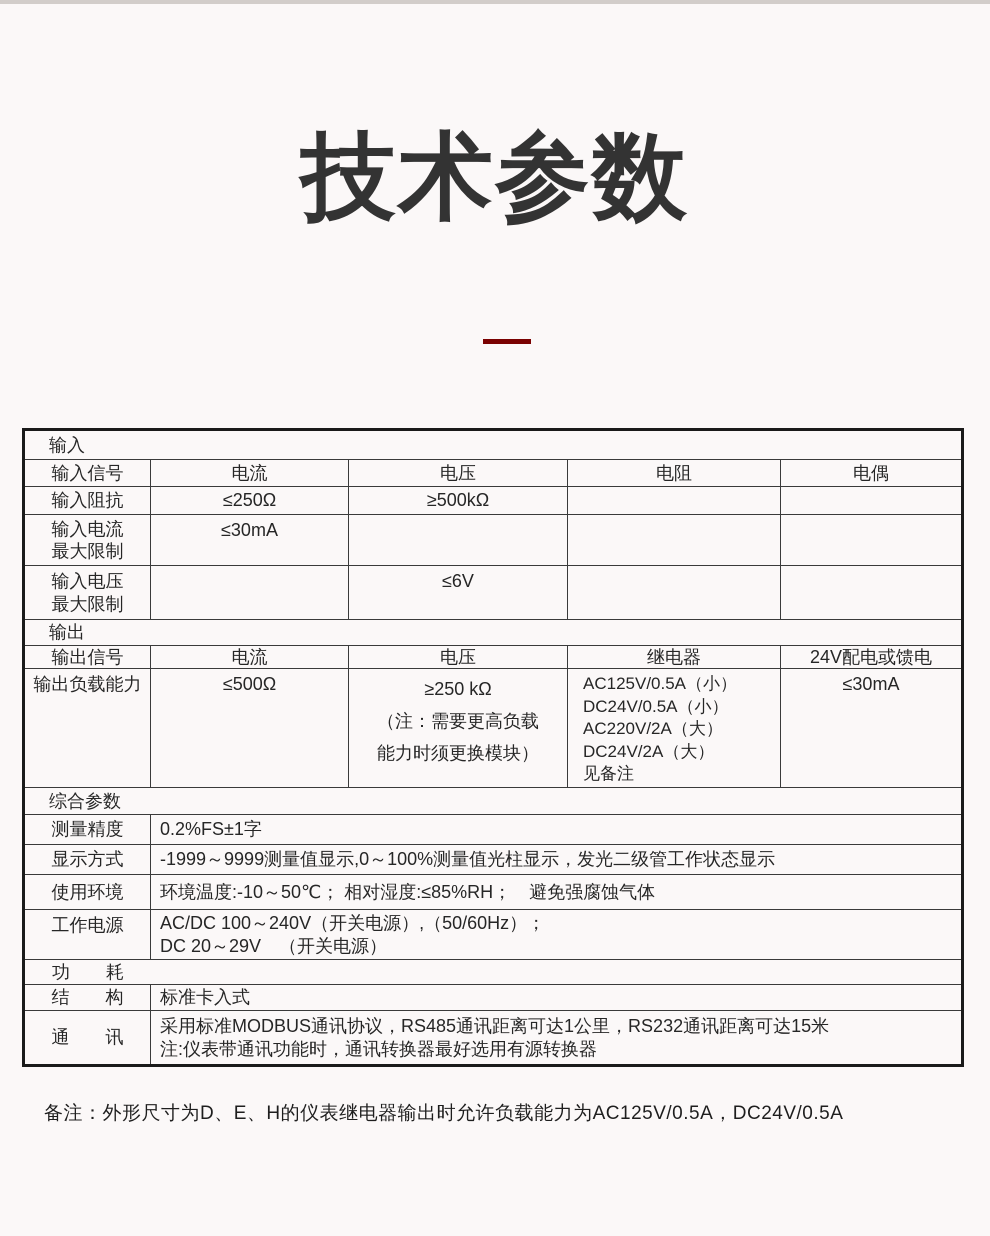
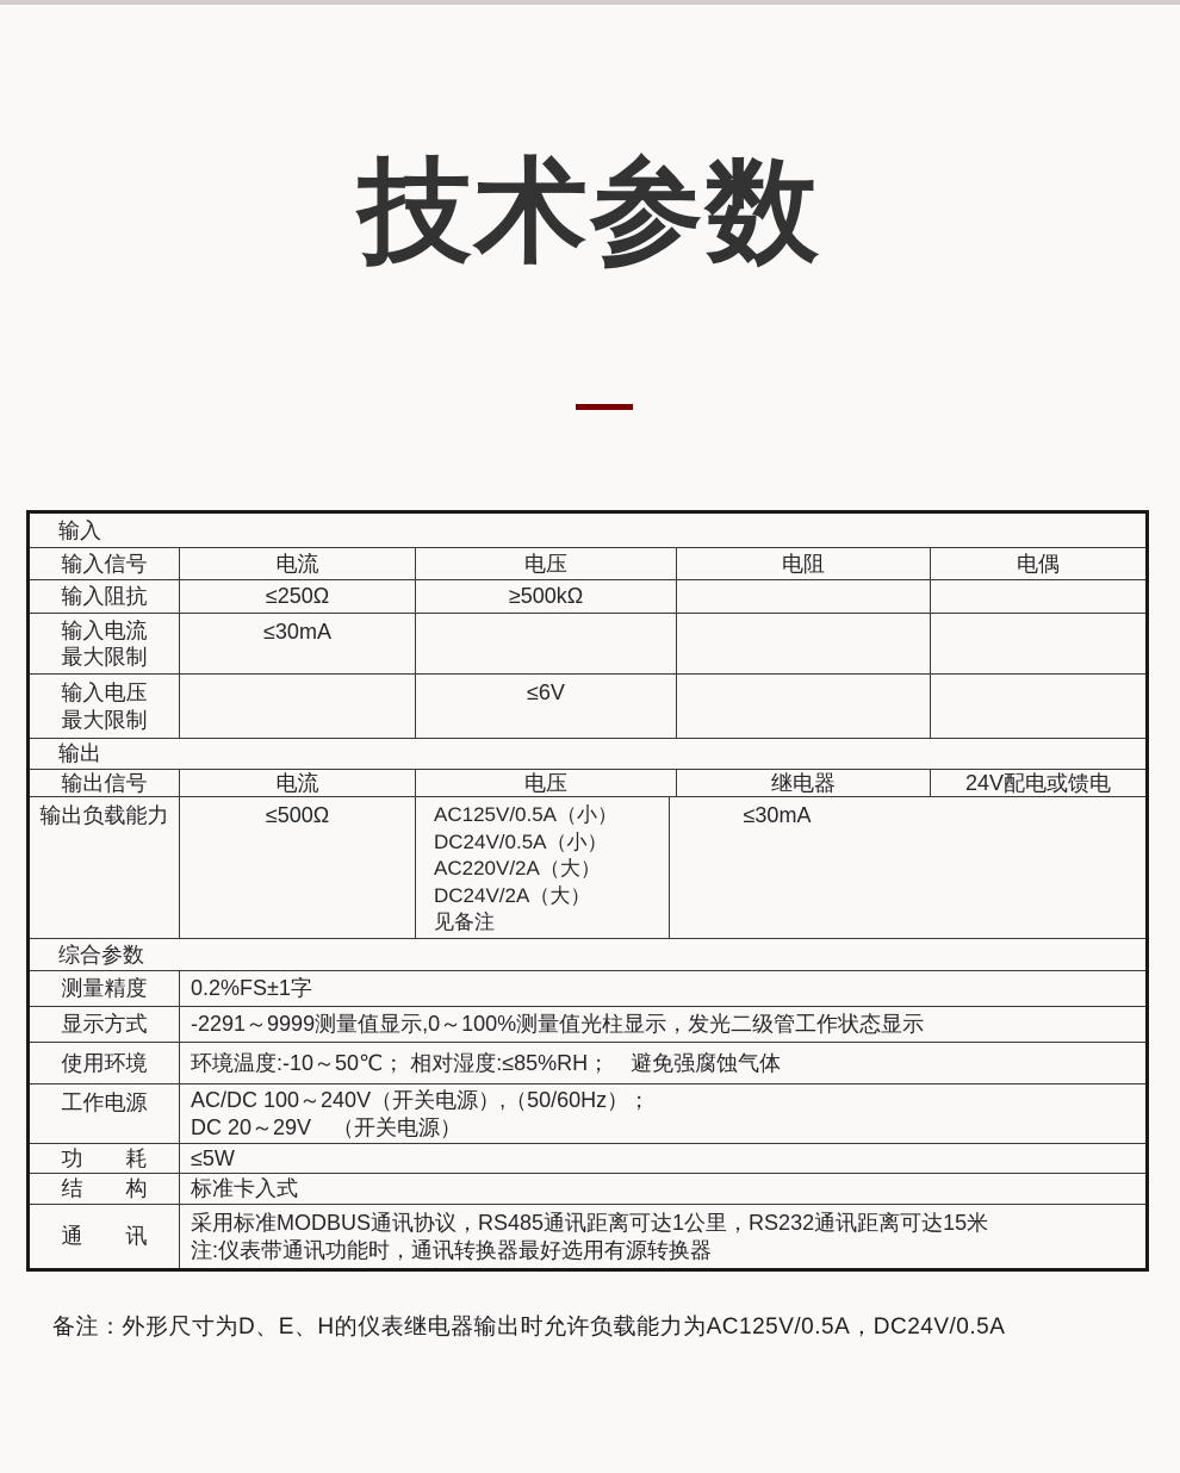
  技术参数
  输入
  输入信号
  电流
  电压
  电阻
  电偶
  输入阻抗
  ≤250Ω
  ≥500kΩ
  输入电流
  最大限制
  ≤30mA
  输入电压
  最大限制
  ≤6V
  输出
  输出信号
  电流
  电压
  继电器
  24V配电或馈电
  输出负载能力
  ≤500Ω
- ≥250 kΩ
- （注：需要更高负载
- 能力时须更换模块）
  AC125V/0.5A（小）
  DC24V/0.5A（小）
  AC220V/2A（大）
  DC24V/2A（大）
  见备注
  ≤30mA
  综合参数
  测量精度
  0.2%FS±1字
  显示方式
- -1999～9999测量值显示,0～100%测量值光柱显示，发光二级管工作状态显示
+ -2291～9999测量值显示,0～100%测量值光柱显示，发光二级管工作状态显示
  使用环境
  环境温度:-10～50℃； 相对湿度:≤85%RH； 避免强腐蚀气体
  工作电源
  AC/DC 100～240V（开关电源）,（50/60Hz）；
  DC 20～29V （开关电源）
  功 耗
+ ≤5W
  结 构
  标准卡入式
  通 讯
  采用标准MODBUS通讯协议，RS485通讯距离可达1公里，RS232通讯距离可达15米
  注:仪表带通讯功能时，通讯转换器最好选用有源转换器
  备注：外形尺寸为D、E、H的仪表继电器输出时允许负载能力为AC125V/0.5A，DC24V/0.5A
